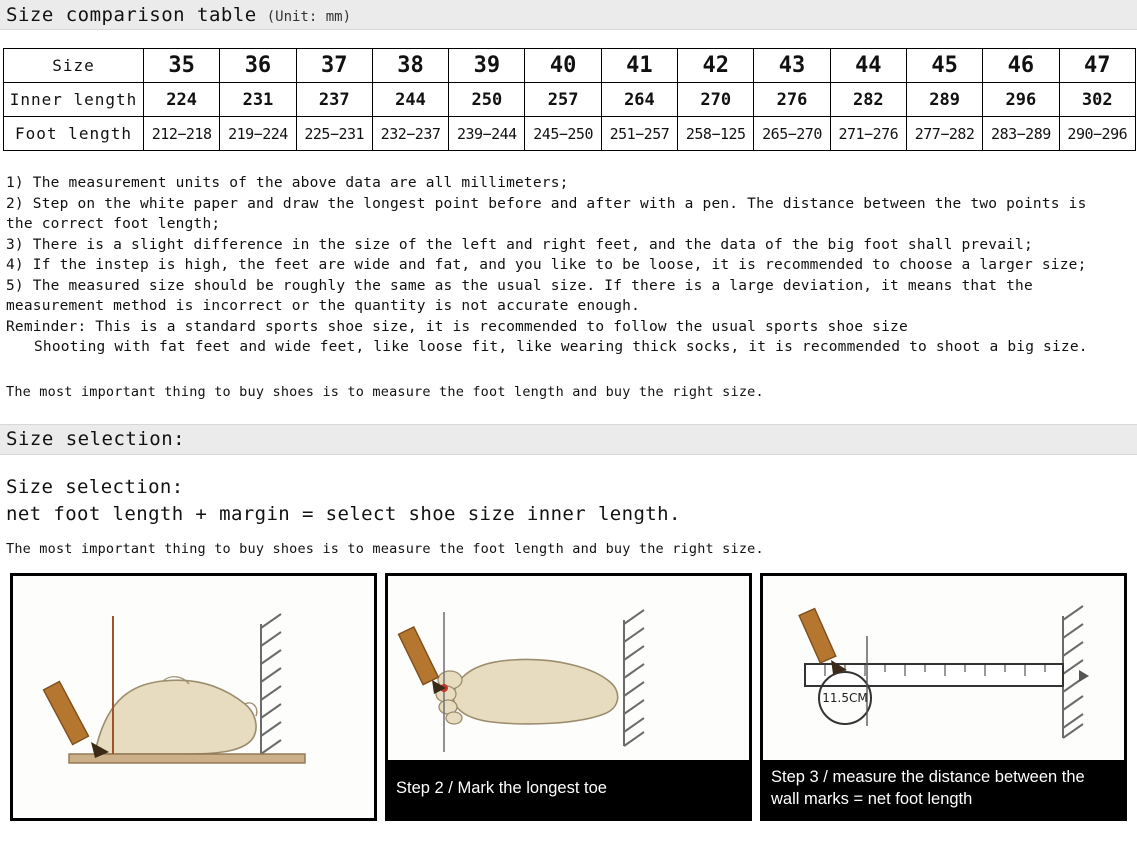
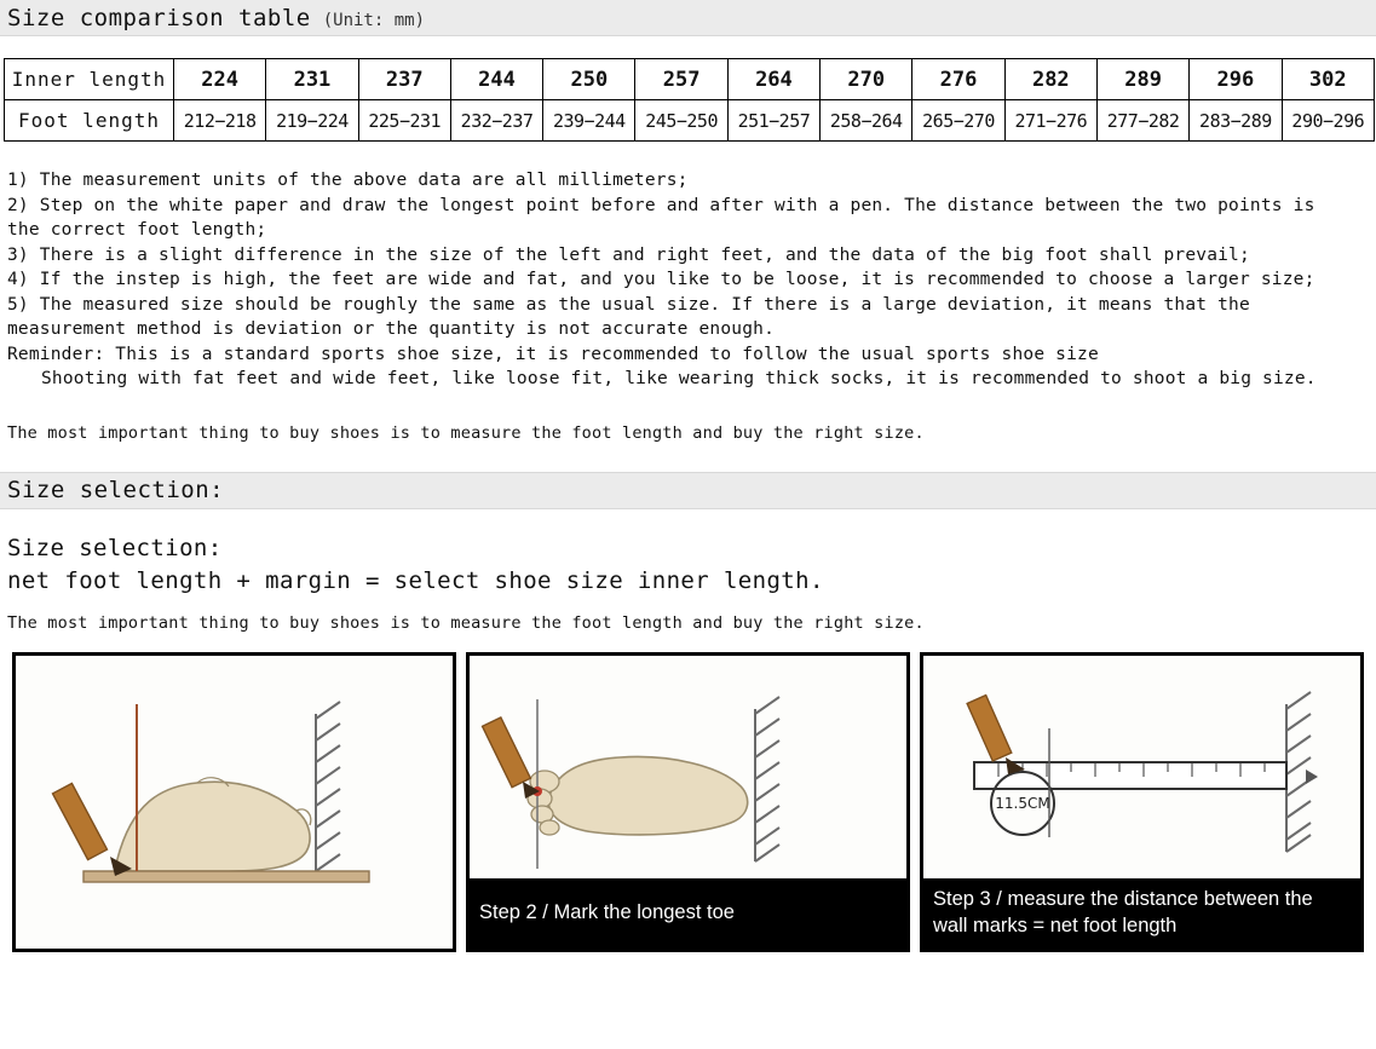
  Size comparison table
  (Unit: mm)
- Size	35	36	37	38	39	40	41	42	43	44	45	46	47
  Inner length	224	231	237	244	250	257	264	270	276	282	289	296	302
- Foot length	212−218	219−224	225−231	232−237	239−244	245−250	251−257	258−125	265−270	271−276	277−282	283−289	290−296
+ Foot length	212−218	219−224	225−231	232−237	239−244	245−250	251−257	258−264	265−270	271−276	277−282	283−289	290−296
  1) The measurement units of the above data are all millimeters;
  2) Step on the white paper and draw the longest point before and after with a pen. The distance between the two points is
  the correct foot length;
  3) There is a slight difference in the size of the left and right feet, and the data of the big foot shall prevail;
  4) If the instep is high, the feet are wide and fat, and you like to be loose, it is recommended to choose a larger size;
  5) The measured size should be roughly the same as the usual size. If there is a large deviation, it means that the
- measurement method is incorrect or the quantity is not accurate enough.
+ measurement method is deviation or the quantity is not accurate enough.
  Reminder: This is a standard sports shoe size, it is recommended to follow the usual sports shoe size
  Shooting with fat feet and wide feet, like loose fit, like wearing thick socks, it is recommended to shoot a big size.
  The most important thing to buy shoes is to measure the foot length and buy the right size.
  Size selection:
  Size selection:
  net foot length + margin = select shoe size inner length.
  The most important thing to buy shoes is to measure the foot length and buy the right size.
  Step 2 / Mark the longest toe
  11.5CM
  Step 3 / measure the distance between the wall marks = net foot length
